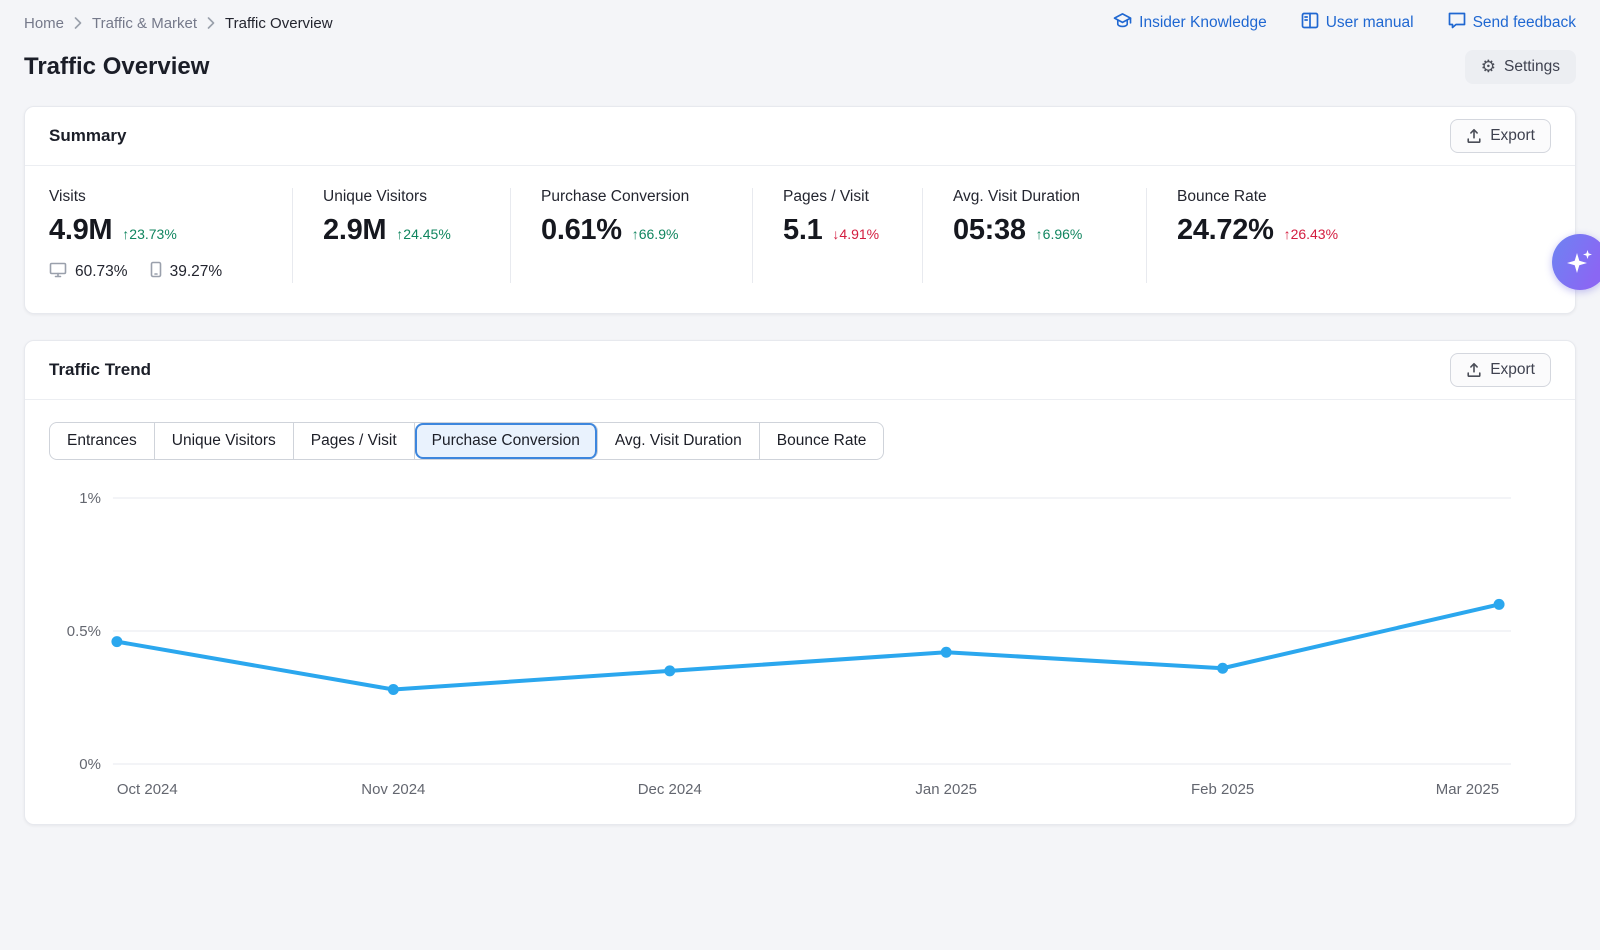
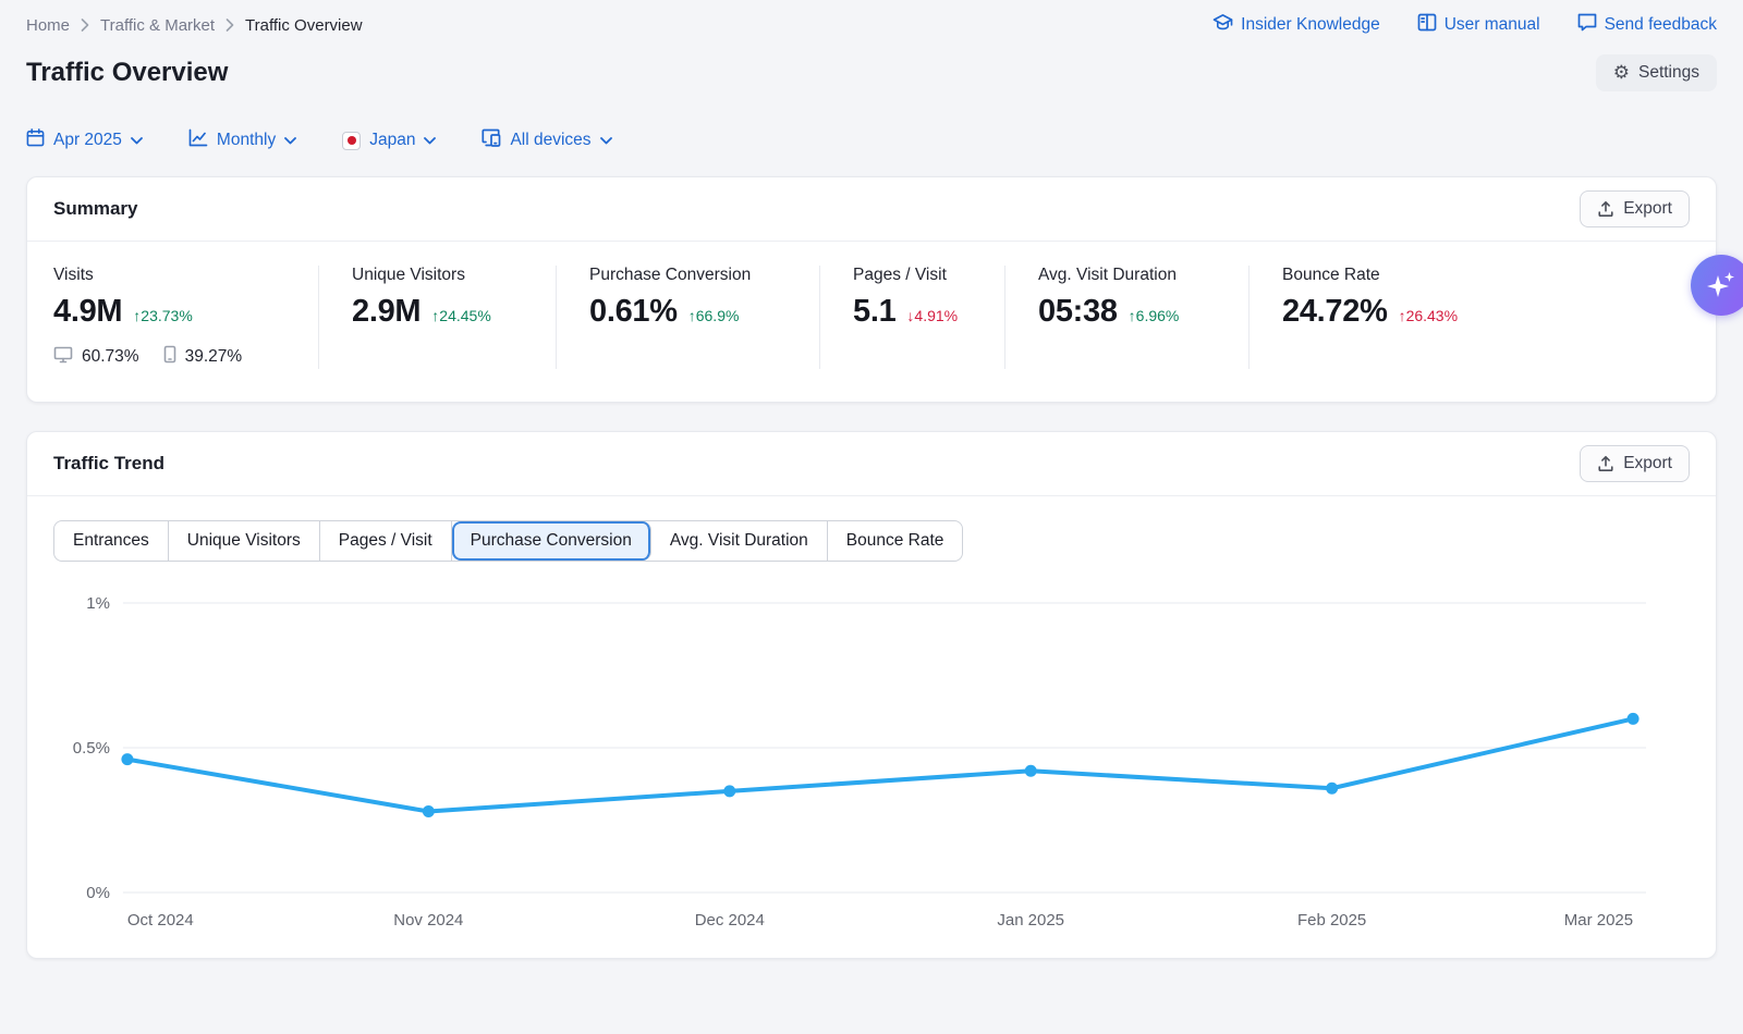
  Home
  Traffic & Market
  Traffic Overview
  Insider Knowledge
  User manual
  Send feedback
  Traffic Overview
  ⚙
  Settings
+ Apr 2025
+ Monthly
+ Japan
+ All devices
  Summary
  Export
  Visits
  4.9M
  ↑23.73%
  60.73%
  39.27%
  Unique Visitors
  2.9M
  ↑24.45%
  Purchase Conversion
  0.61%
  ↑66.9%
  Pages / Visit
  5.1
  ↓4.91%
  Avg. Visit Duration
  05:38
  ↑6.96%
  Bounce Rate
  24.72%
  ↑26.43%
  Traffic Trend
  Export
  Entrances
  Unique Visitors
  Pages / Visit
  Purchase Conversion
  Avg. Visit Duration
  Bounce Rate
  0%
  0.5%
  1%
  Oct 2024
  Nov 2024
  Dec 2024
  Jan 2025
  Feb 2025
  Mar 2025
